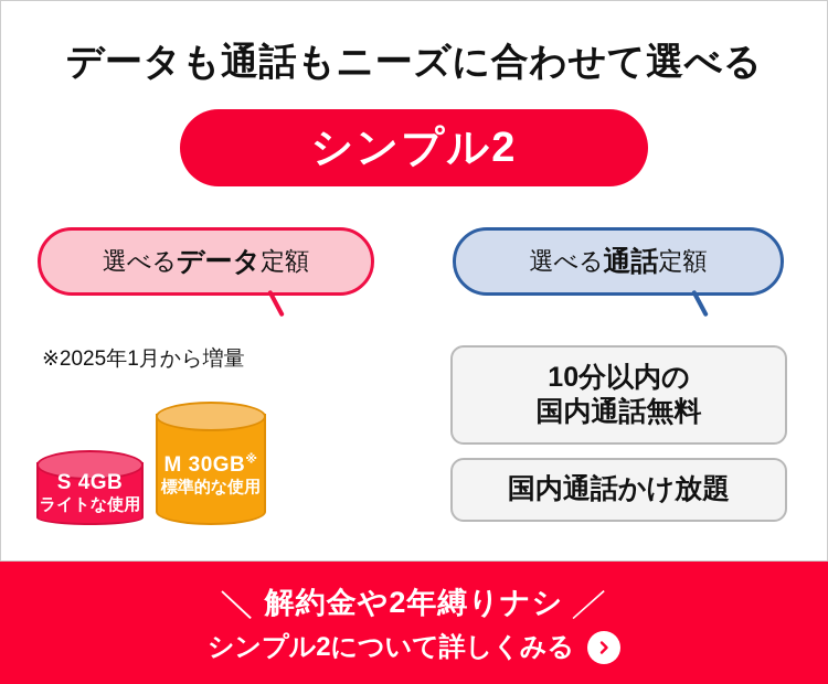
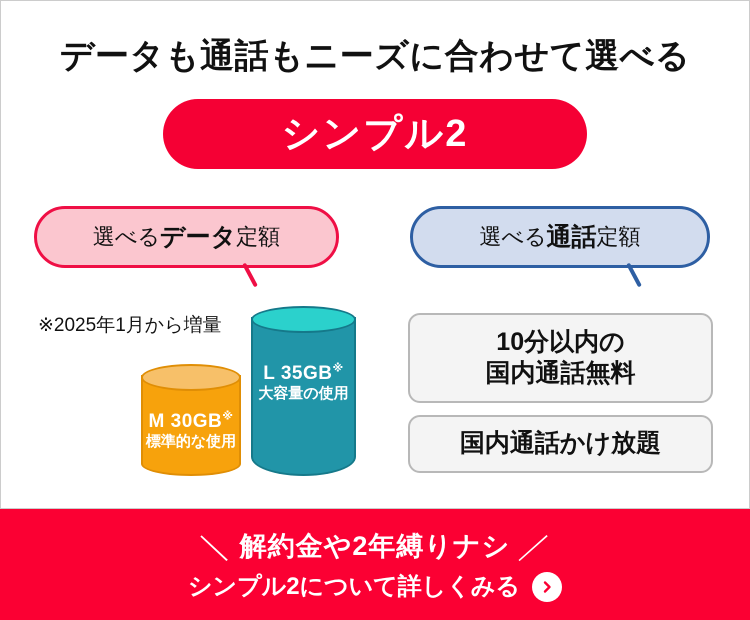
  データも通話もニーズに合わせて選べる
  シンプル2
  選べる
  データ
  定額
  選べる
  通話
  定額
  ※2025年1月から増量
- S 4GB
- ライトな使用
  M 30GB※
  標準的な使用
+ L 35GB※
+ 大容量の使用
  10分以内の
  国内通話無料
  国内通話かけ放題
  解約金や2年縛りナシ
  シンプル2について詳しくみる
